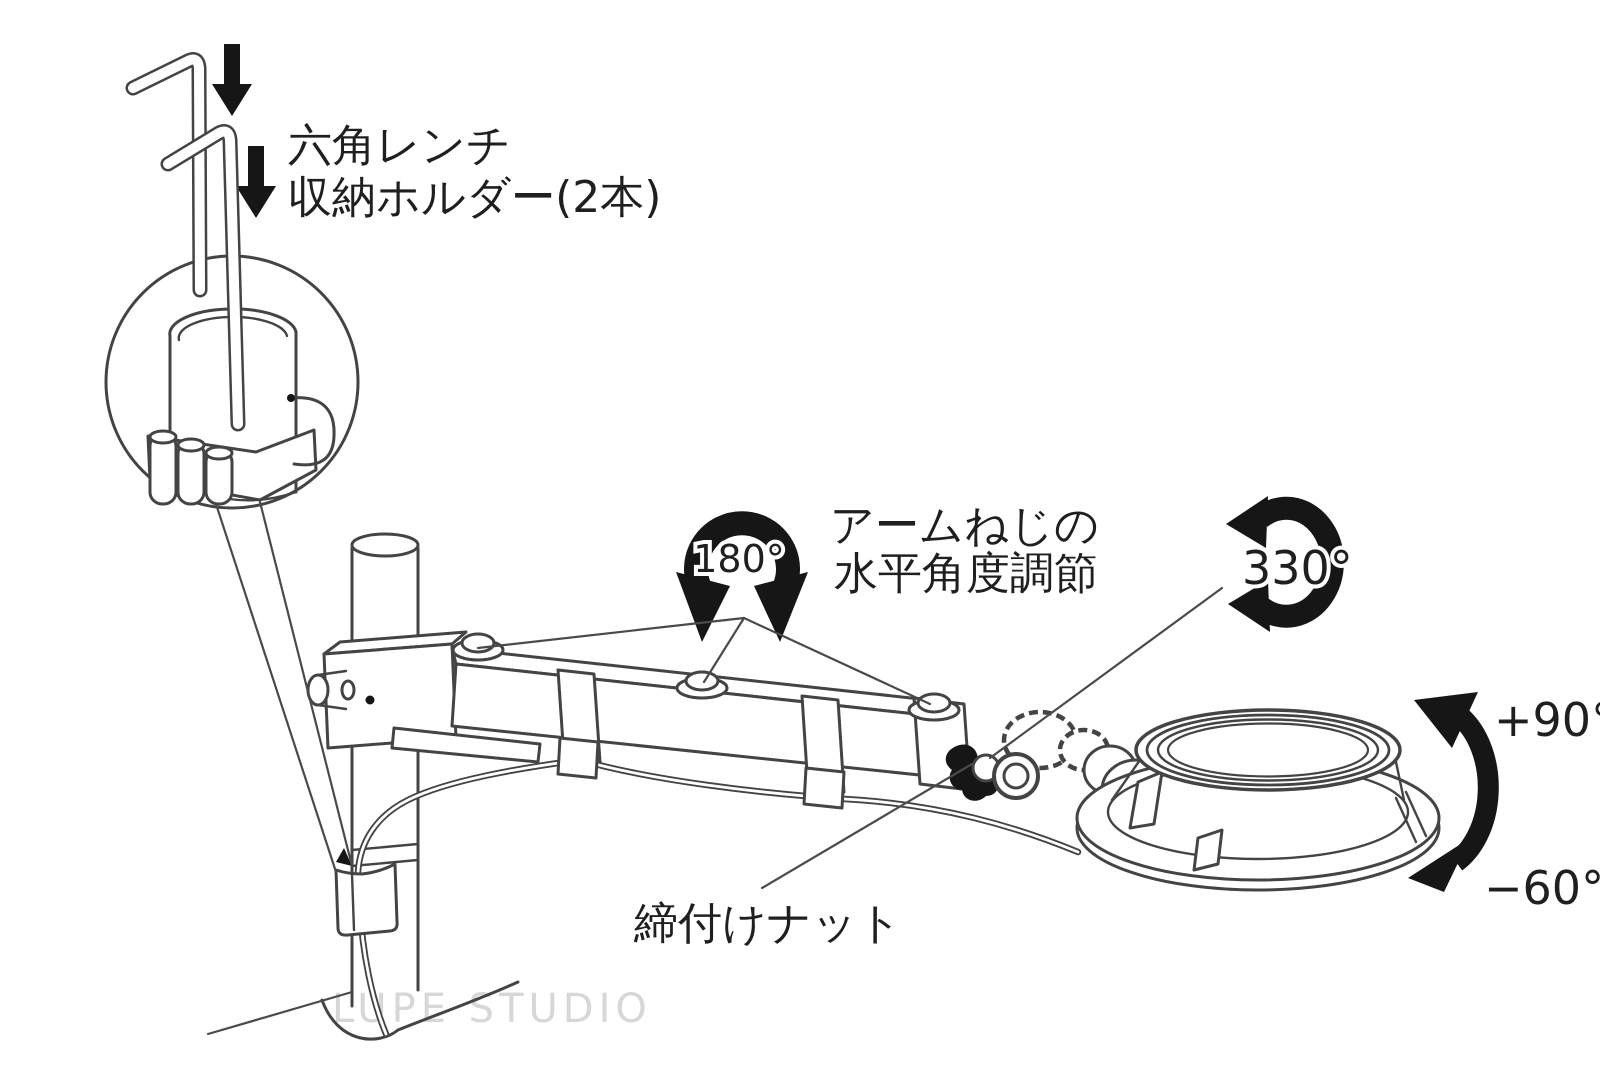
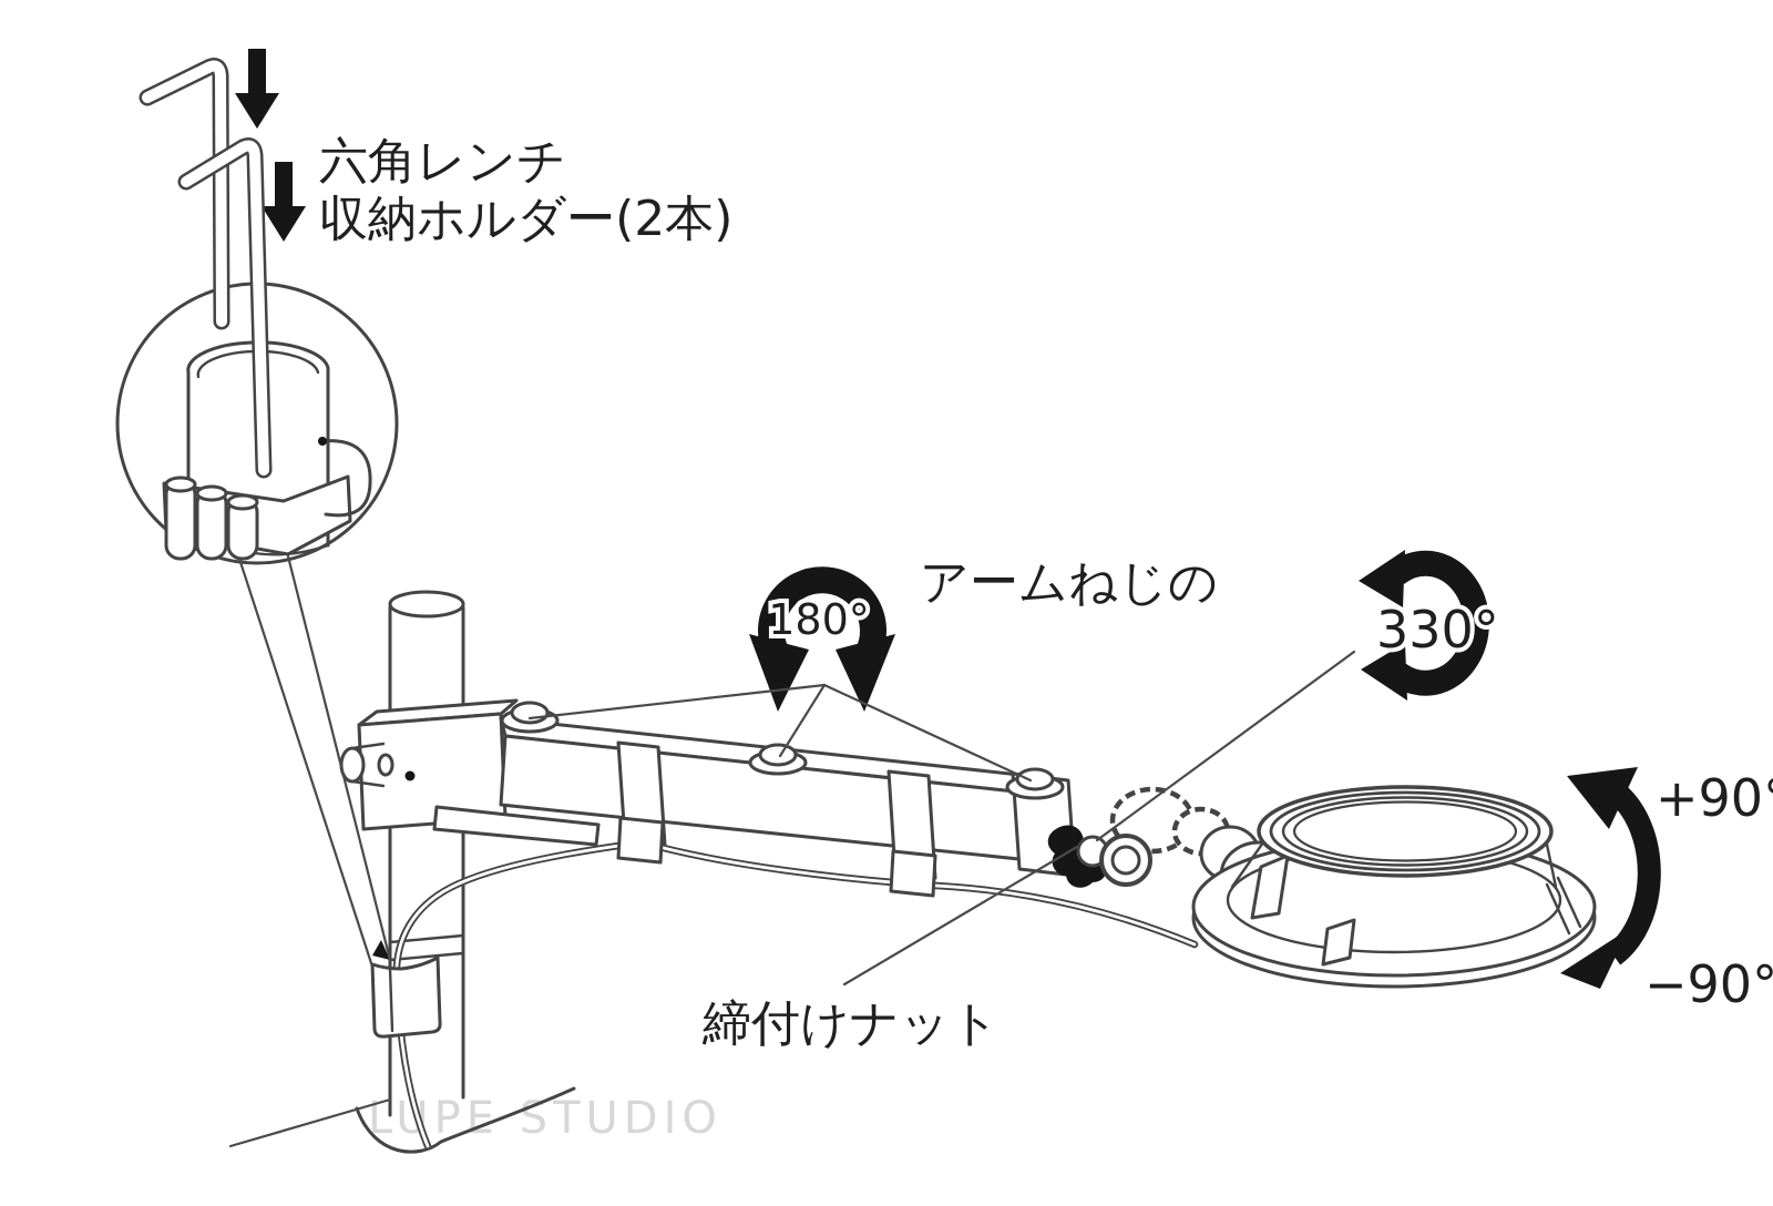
  LPE STUDIO
  六角レンチ
  収納ホルダー(2本)
  アームねじの
- 水平角度調節
  180°
  330°
  +90
- −60°
+ −90°
  締付けナット
